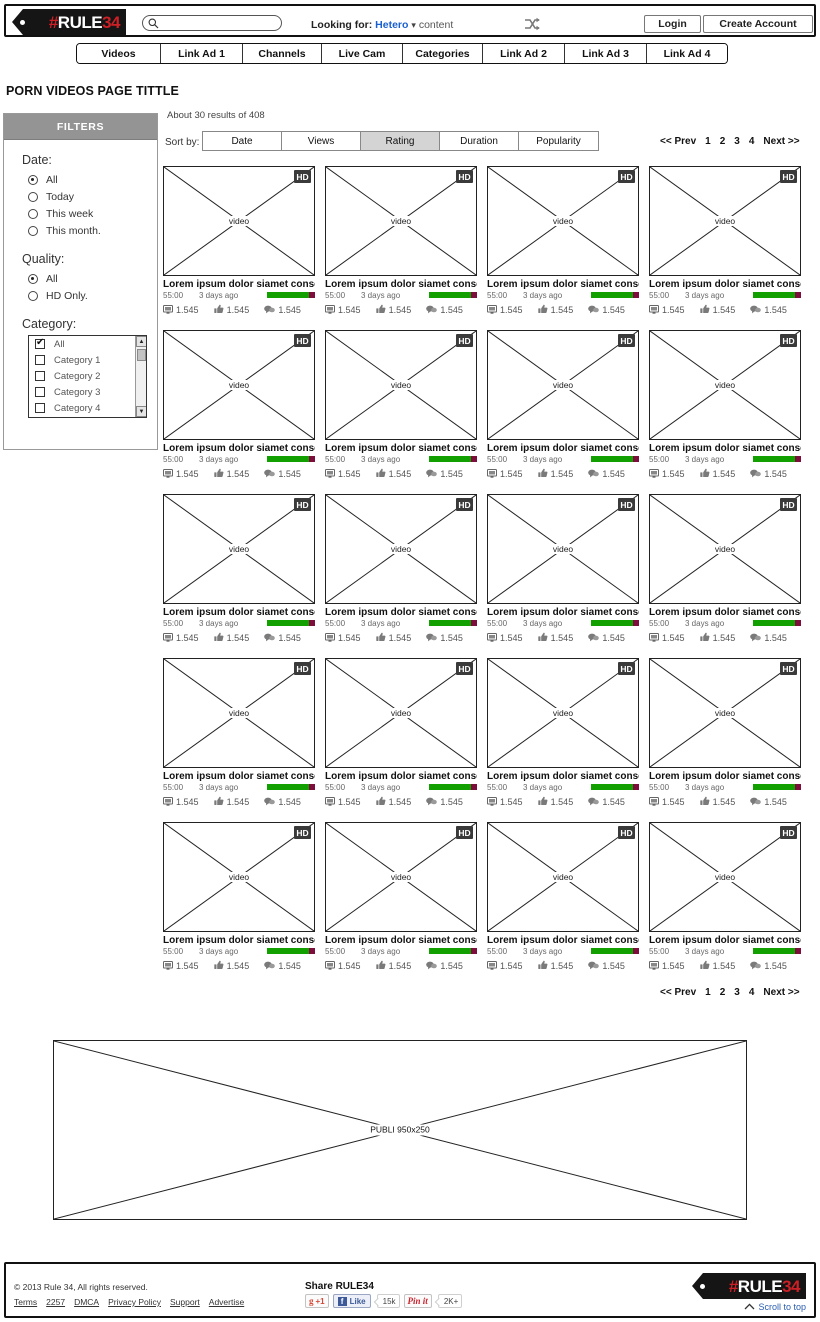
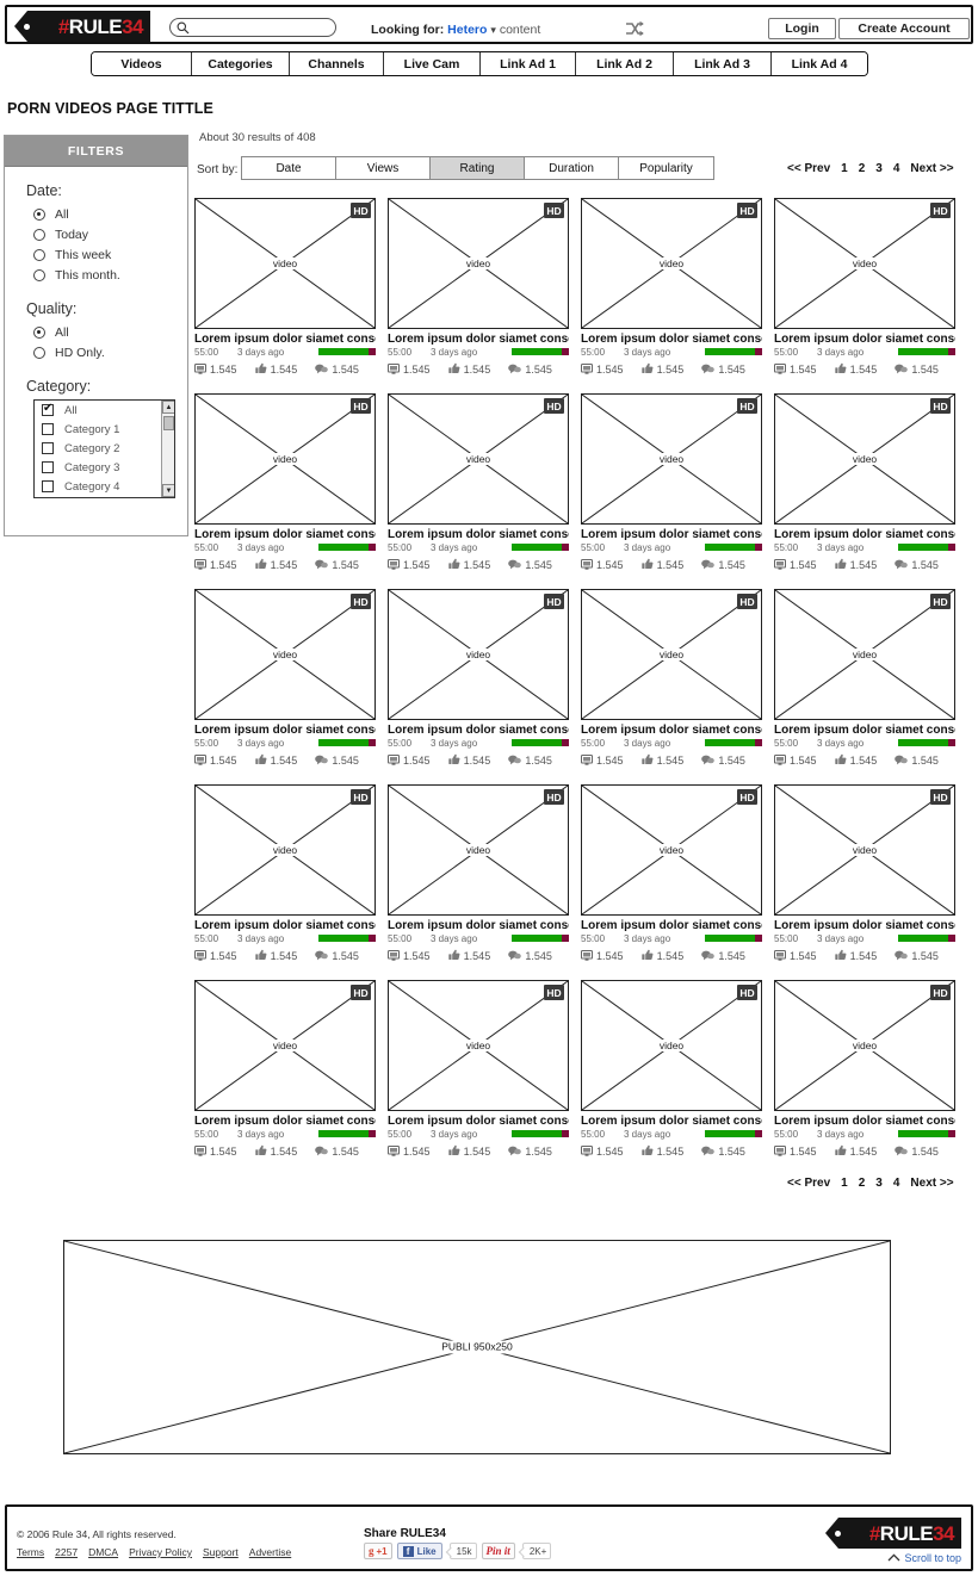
  #RULE34
  Looking for: Hetero ▾ content
  Login
  Create Account
  Videos
- Link Ad 1
+ Categories
  Channels
  Live Cam
- Categories
+ Link Ad 1
  Link Ad 2
  Link Ad 3
  Link Ad 4
  PORN VIDEOS PAGE TITTLE
  FILTERS
  Date:
  All
  Today
  This week
  This month.
  Quality:
  All
  HD Only.
  Category:
  All
  Category 1
  Category 2
  Category 3
  Category 4
  About 30 results of 408
  Sort by:
  Date
  Views
  Rating
  Duration
  Popularity
  << Prev
  1
  2
  3
  4
  Next >>
  video
  HD
  Lorem ipsum dolor siamet cons
  55:00
  3 days ago
  1.545
  1.545
  1.545
  video
  HD
  Lorem ipsum dolor siamet cons
  55:00
  3 days ago
  1.545
  1.545
  1.545
  video
  HD
  Lorem ipsum dolor siamet cons
  55:00
  3 days ago
  1.545
  1.545
  1.545
  video
  HD
  Lorem ipsum dolor siamet cons
  55:00
  3 days ago
  1.545
  1.545
  1.545
  video
  HD
  Lorem ipsum dolor siamet cons
  55:00
  3 days ago
  1.545
  1.545
  1.545
  video
  HD
  Lorem ipsum dolor siamet cons
  55:00
  3 days ago
  1.545
  1.545
  1.545
  video
  HD
  Lorem ipsum dolor siamet cons
  55:00
  3 days ago
  1.545
  1.545
  1.545
  video
  HD
  Lorem ipsum dolor siamet cons
  55:00
  3 days ago
  1.545
  1.545
  1.545
  video
  HD
  Lorem ipsum dolor siamet cons
  55:00
  3 days ago
  1.545
  1.545
  1.545
  video
  HD
  Lorem ipsum dolor siamet cons
  55:00
  3 days ago
  1.545
  1.545
  1.545
  video
  HD
  Lorem ipsum dolor siamet cons
  55:00
  3 days ago
  1.545
  1.545
  1.545
  video
  HD
  Lorem ipsum dolor siamet cons
  55:00
  3 days ago
  1.545
  1.545
  1.545
  video
  HD
  Lorem ipsum dolor siamet cons
  55:00
  3 days ago
  1.545
  1.545
  1.545
  video
  HD
  Lorem ipsum dolor siamet cons
  55:00
  3 days ago
  1.545
  1.545
  1.545
  video
  HD
  Lorem ipsum dolor siamet cons
  55:00
  3 days ago
  1.545
  1.545
  1.545
  video
  HD
  Lorem ipsum dolor siamet cons
  55:00
  3 days ago
  1.545
  1.545
  1.545
  video
  HD
  Lorem ipsum dolor siamet cons
  55:00
  3 days ago
  1.545
  1.545
  1.545
  video
  HD
  Lorem ipsum dolor siamet cons
  55:00
  3 days ago
  1.545
  1.545
  1.545
  video
  HD
  Lorem ipsum dolor siamet cons
  55:00
  3 days ago
  1.545
  1.545
  1.545
  video
  HD
  Lorem ipsum dolor siamet cons
  55:00
  3 days ago
  1.545
  1.545
  1.545
  << Prev
  1
  2
  3
  4
  Next >>
  PUBLI 950x250
- © 2013 Rule 34, All rights reserved.
+ © 2006 Rule 34, All rights reserved.
  Terms
  2257
  DMCA
  Privacy Policy
  Support
  Advertise
  Share RULE34
  g
  +1
  f
  Like
  15k
  Pin it
  2K+
  #RULE34
  Scroll to top
